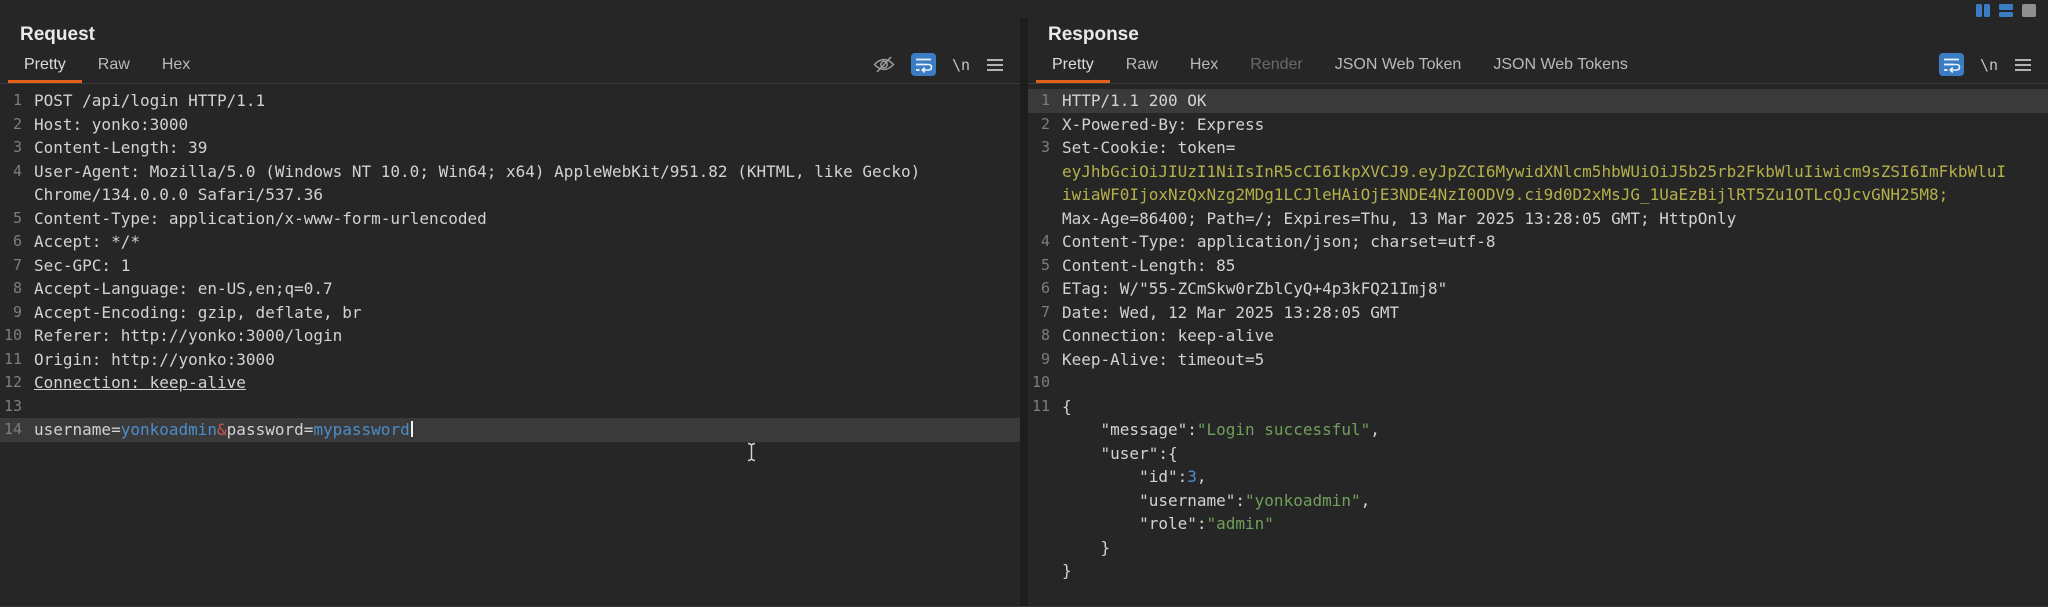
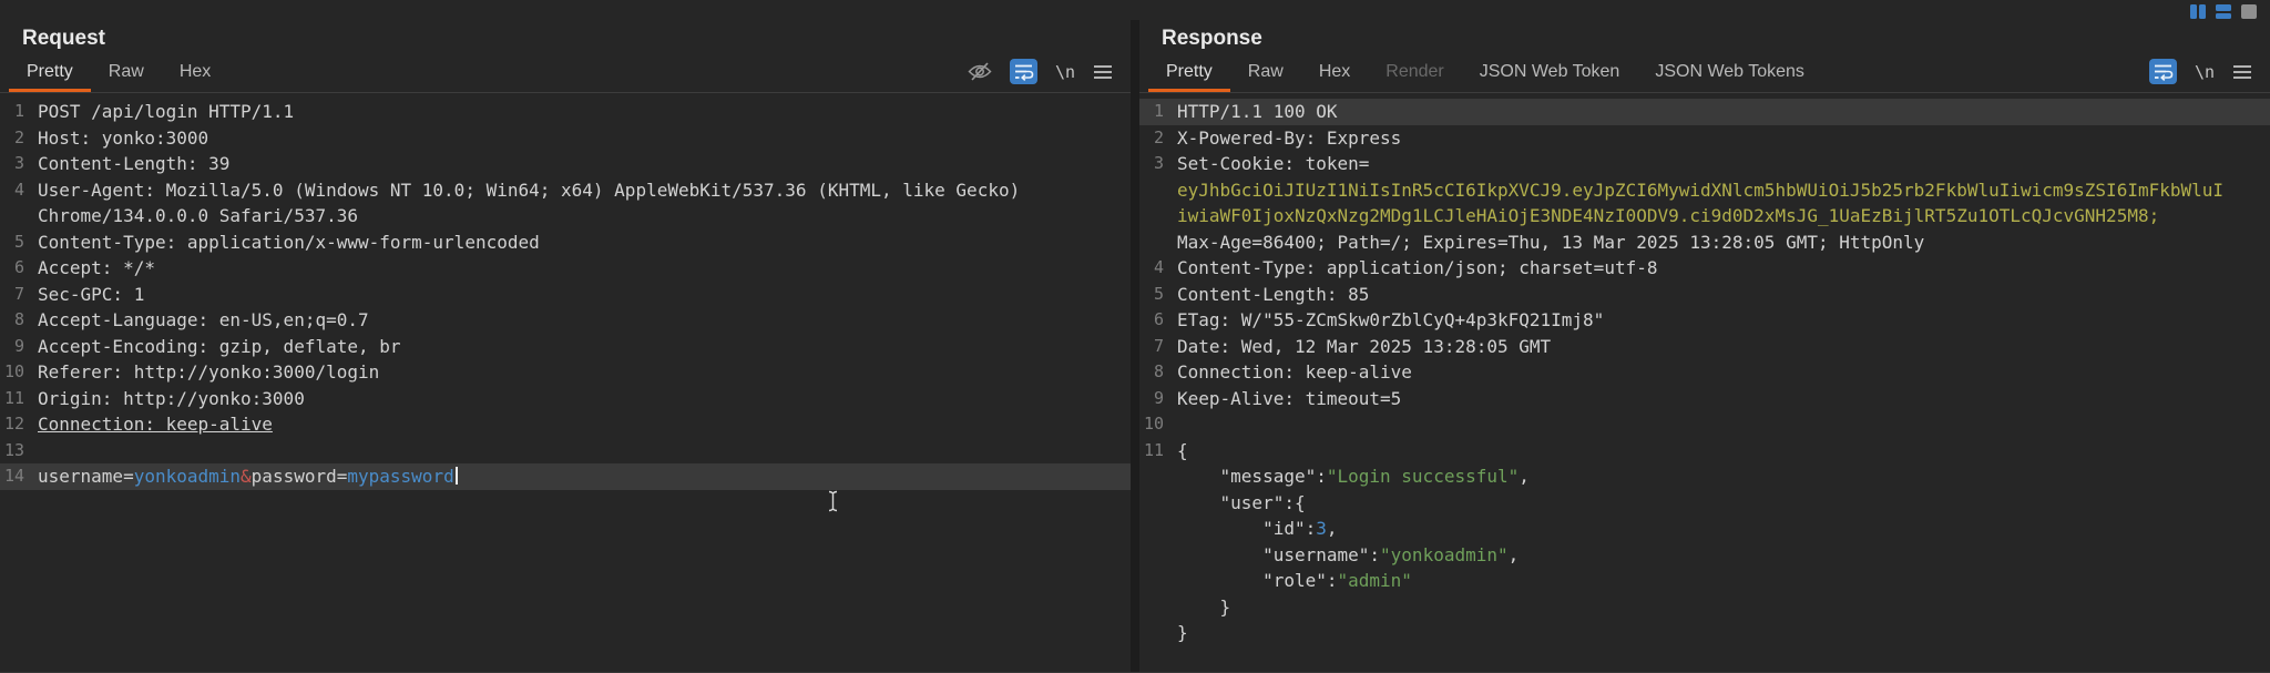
  Request
  Pretty
  Raw
  Hex
  \n
  1
  POST /api/login HTTP/1.1
  2
  Host: yonko:3000
  3
  Content-Length: 39
  4
- User-Agent: Mozilla/5.0 (Windows NT 10.0; Win64; x64) AppleWebKit/951.82 (KHTML, like Gecko)
+ User-Agent: Mozilla/5.0 (Windows NT 10.0; Win64; x64) AppleWebKit/537.36 (KHTML, like Gecko)
  Chrome/134.0.0.0 Safari/537.36
  5
  Content-Type: application/x-www-form-urlencoded
  6
  Accept: */*
  7
  Sec-GPC: 1
  8
  Accept-Language: en-US,en;q=0.7
  9
  Accept-Encoding: gzip, deflate, br
  10
  Referer: http://yonko:3000/login
  11
  Origin: http://yonko:3000
  12
  Connection: keep-alive
  13
  14
  username=yonkoadmin&password=mypassword
  Response
  Pretty
  Raw
  Hex
  Render
  JSON Web Token
  JSON Web Tokens
  \n
  1
- HTTP/1.1 200 OK
+ HTTP/1.1 100 OK
  2
  X-Powered-By: Express
  3
  Set-Cookie: token=
  eyJhbGciOiJIUzI1NiIsInR5cCI6IkpXVCJ9.eyJpZCI6MywidXNlcm5hbWUiOiJ5b25rb2FkbWluIiwicm9sZSI6ImFkbWluI
  iwiaWF0IjoxNzQxNzg2MDg1LCJleHAiOjE3NDE4NzI0ODV9.ci9d0D2xMsJG_1UaEzBijlRT5Zu1OTLcQJcvGNH25M8;
  Max-Age=86400; Path=/; Expires=Thu, 13 Mar 2025 13:28:05 GMT; HttpOnly
  4
  Content-Type: application/json; charset=utf-8
  5
  Content-Length: 85
  6
  ETag: W/"55-ZCmSkw0rZblCyQ+4p3kFQ21Imj8"
  7
  Date: Wed, 12 Mar 2025 13:28:05 GMT
  8
  Connection: keep-alive
  9
  Keep-Alive: timeout=5
  10
  11
  {
  "message":"Login successful",
  "user":{
  "id":3,
  "username":"yonkoadmin",
  "role":"admin"
  }
  }
